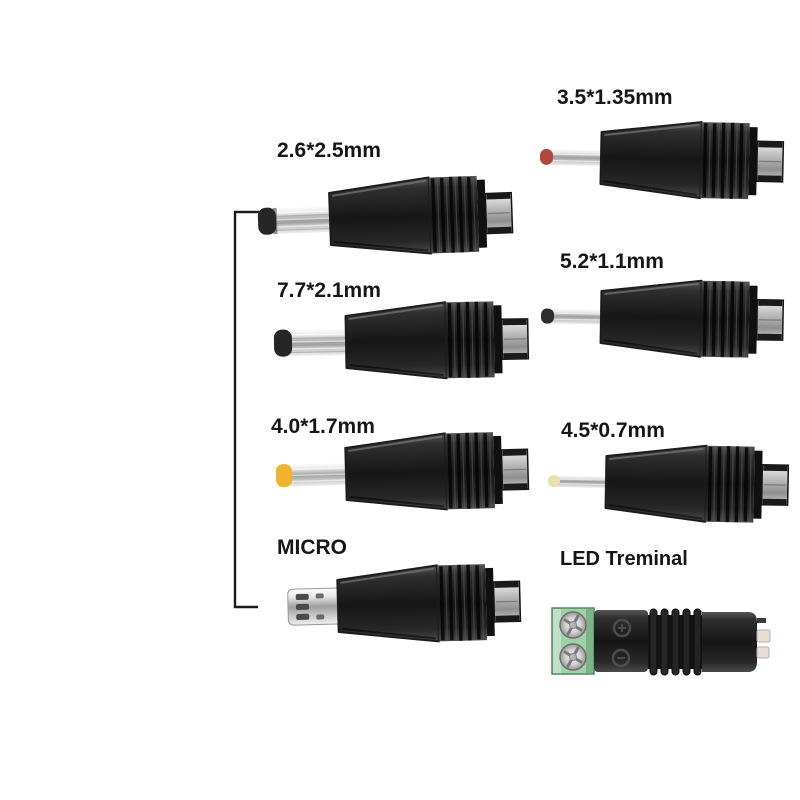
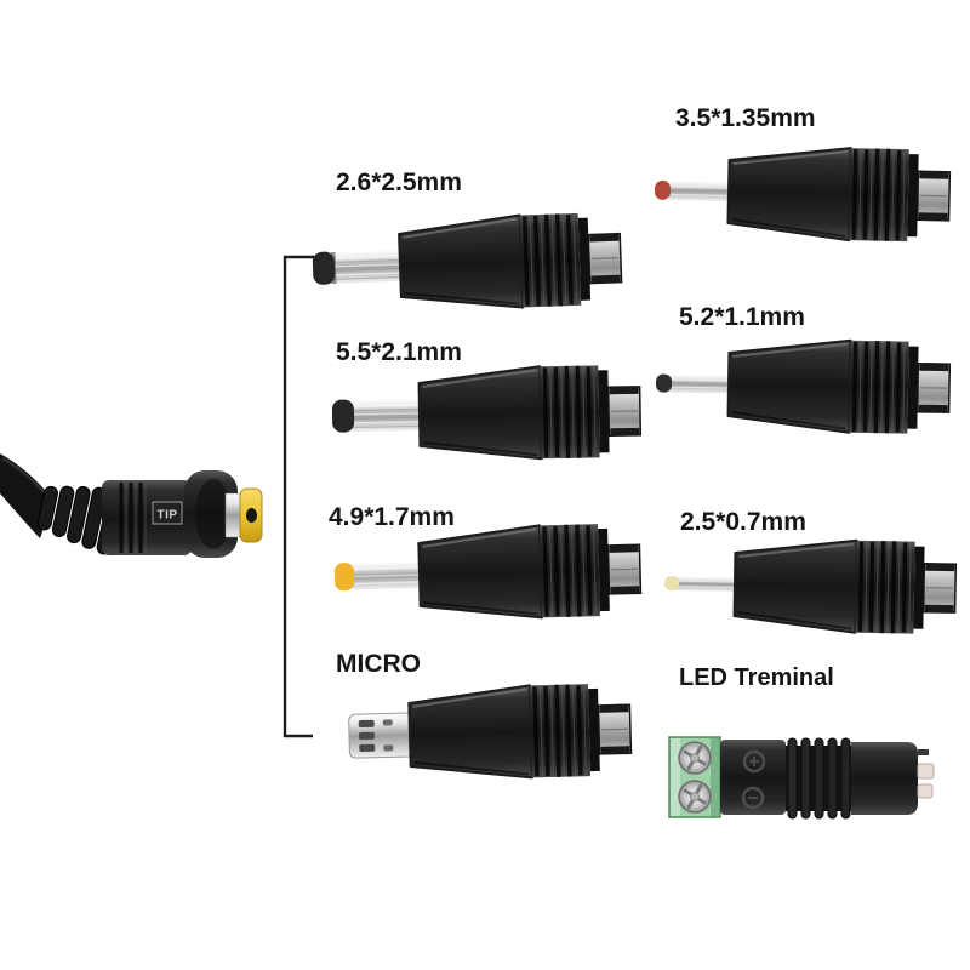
+ TIP
  2.6*2.5mm
  3.5*1.35mm
- 7.7*2.1mm
+ 5.5*2.1mm
  5.2*1.1mm
- 4.0*1.7mm
+ 4.9*1.7mm
- 4.5*0.7mm
+ 2.5*0.7mm
  MICRO
  LED Treminal
